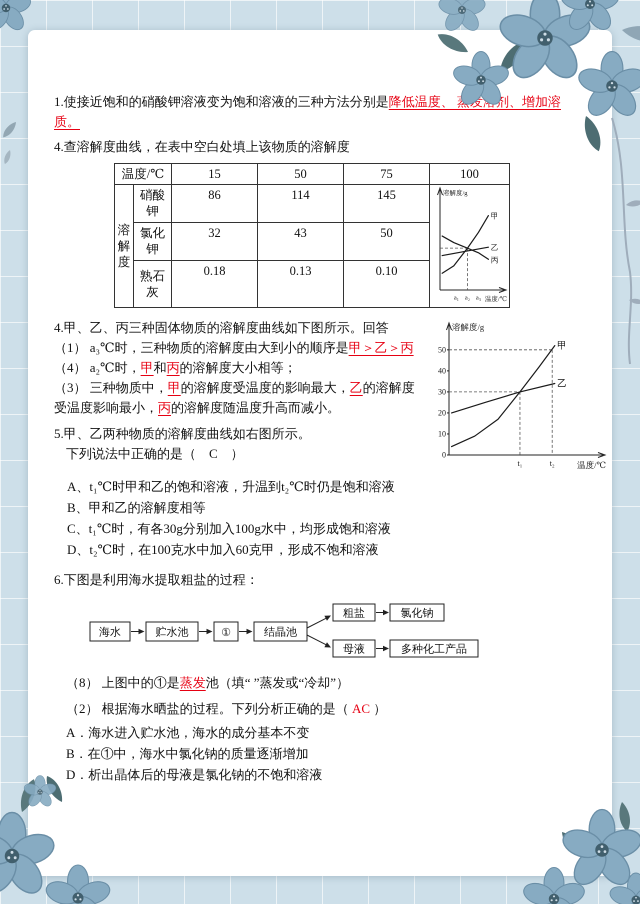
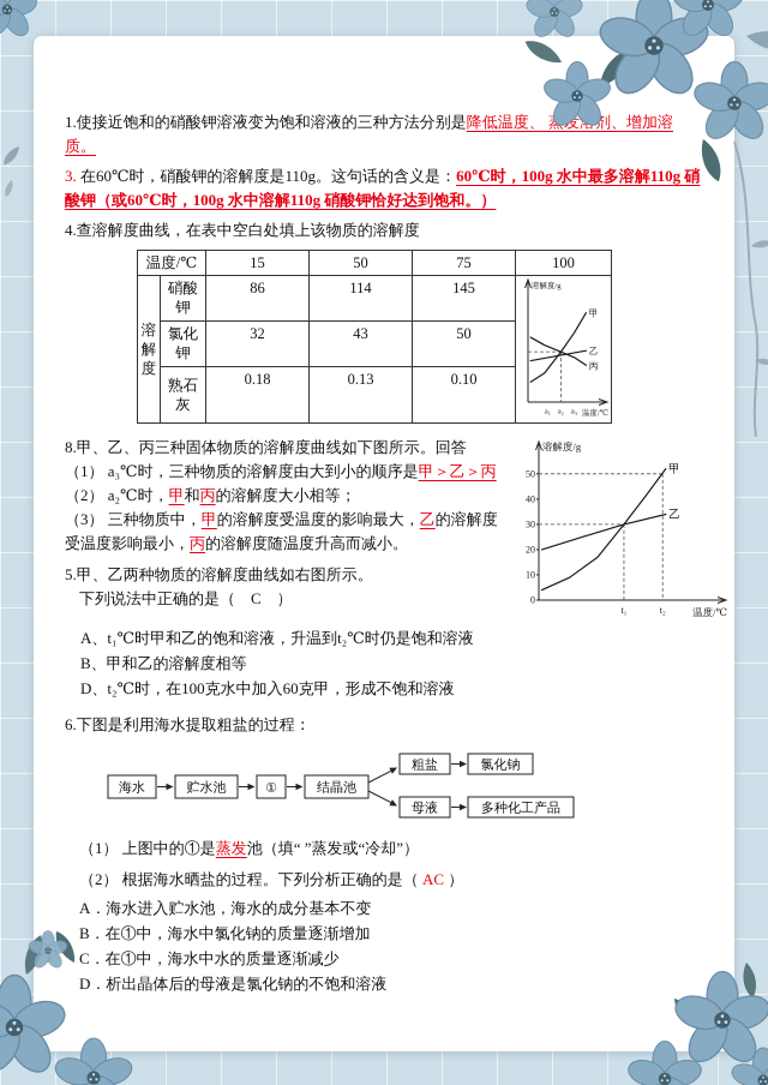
  1.使接近饱和的硝酸钾溶液变为饱和溶液的三种方法分别是降低温度、发剂、增加溶质。
+ 3. 在60℃时，硝酸钾的溶解度是110g。这句话的含义是：60℃时，100g 水中最多溶解110g 硝酸钾（或60℃时，100g 水中溶解110g 硝酸钾恰好达到饱和。）
  4.查溶解度曲线，在表中空白处填上该物质的溶解度
  温度/℃	15	50	75	100
  氯化钾	32	43	50
  熟石灰	0.18	0.13	0.10
  溶解度/g
  温度/℃
  0
  10
  20
  30
  40
  50
  t₁
  t₂
  甲
  乙
- 4.甲、乙、丙三种固体物质的溶解度曲线如下图所示。回答
+ 8.甲、乙、丙三种固体物质的溶解度曲线如下图所示。回答
  （1） a₃℃时，三种物质的溶解度由大到小的顺序是甲＞乙＞丙
- （4） a₂℃时，甲和丙的溶解度大小相等；
+ （2） a₂℃时，甲和丙的溶解度大小相等；
  （3） 三种物质中，甲的溶解度受温度的影响最大，乙的溶解度受温度影响最小，丙的溶解度随温度升高而减小。
  5.甲、乙两种物质的溶解度曲线如右图所示。
  下列说法中正确的是（ C ）
  A、t₁℃时甲和乙的饱和溶液，升温到t₂℃时仍是饱和溶液
  B、甲和乙的溶解度相等
- C、t₁℃时，有各30g分别加入100g水中，均形成饱和溶液
  D、t₂℃时，在100克水中加入60克甲，形成不饱和溶液
  6.下图是利用海水提取粗盐的过程：
  海水
  贮水池
  ①
  结晶池
  粗盐
  氯化钠
  母液
  多种化工产品
- （8） 上图中的①是蒸发池（填“ ”蒸发或“冷却”）
+ （1） 上图中的①是蒸发池（填“ ”蒸发或“冷却”）
  （2） 根据海水晒盐的过程。下列分析正确的是（ AC ）
  A．海水进入贮水池，海水的成分基本不变
  B．在①中，海水中氯化钠的质量逐渐增加
+ C．在①中，海水中水的质量逐渐减少
  D．析出晶体后的母液是氯化钠的不饱和溶液
